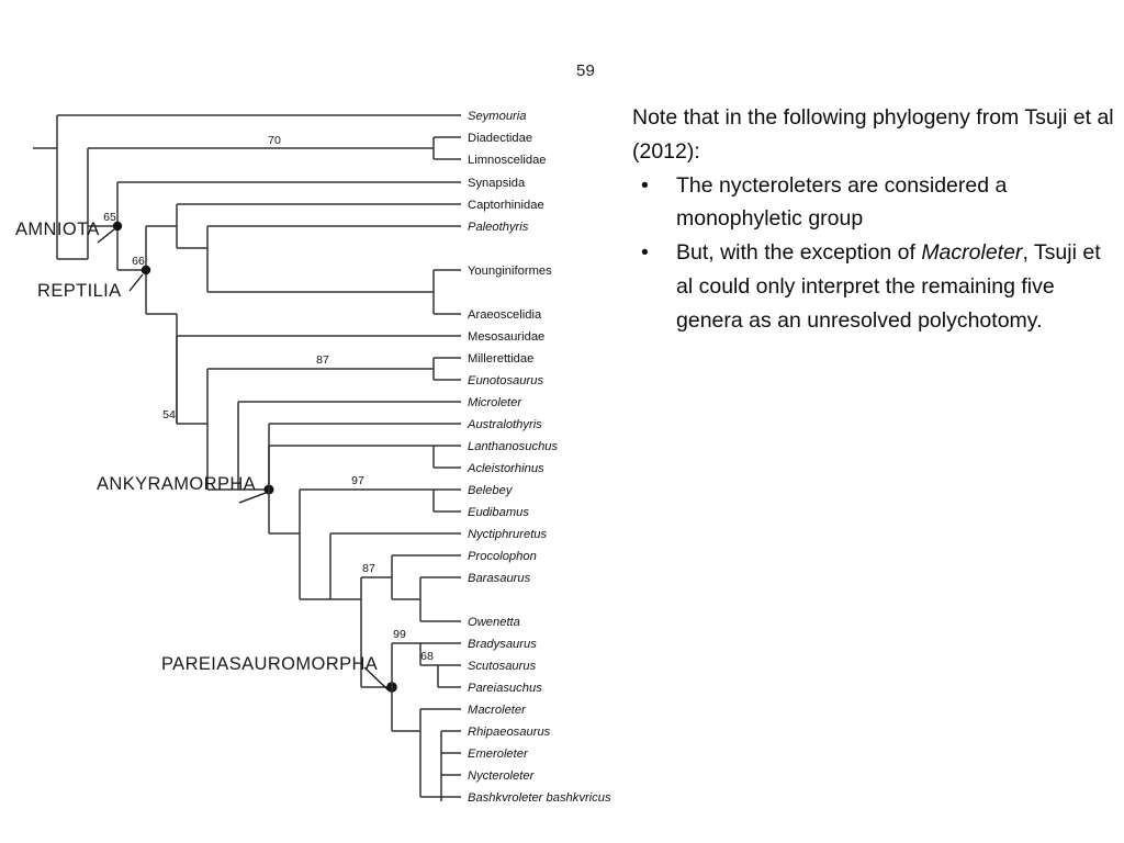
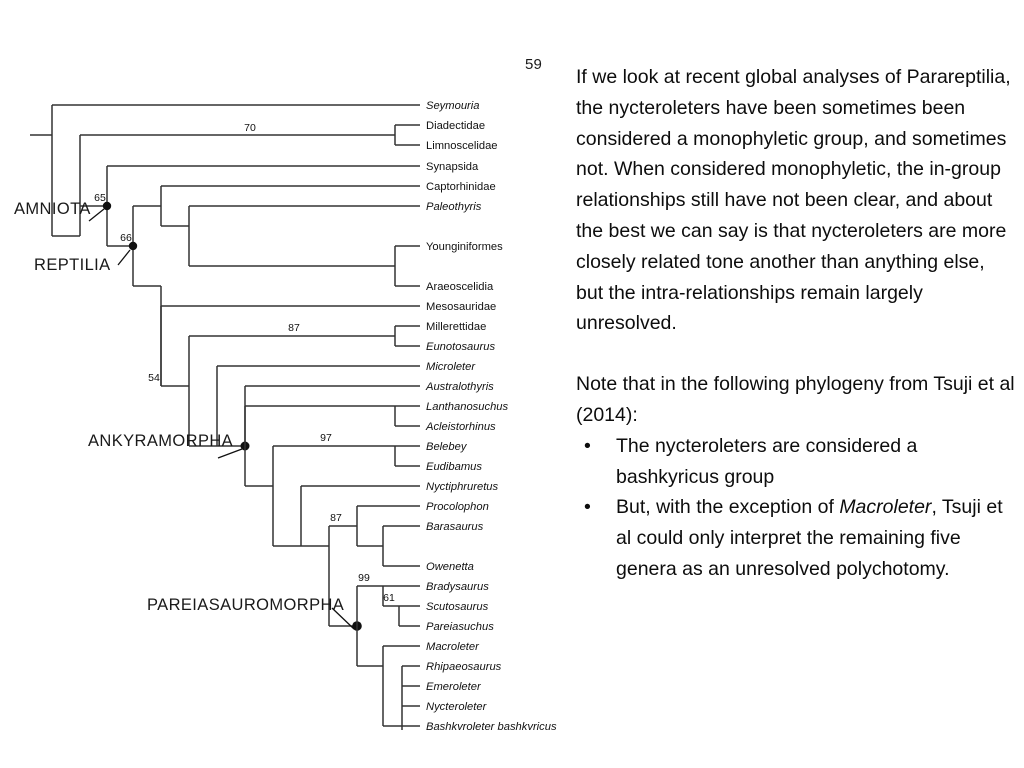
  59
  70
  65
  66
  54
  87
  97
  87
  99
- 68
+ 61
  AMNIOTA
  REPTILIA
  ANKYRAMORPHA
  PAREIASAUROMORPHA
  Seymouria
  Diadectidae
  Limnoscelidae
  Synapsida
  Captorhinidae
  Paleothyris
  Younginiformes
  Araeoscelidia
  Mesosauridae
  Millerettidae
  Eunotosaurus
  Microleter
  Australothyris
  Lanthanosuchus
  Acleistorhinus
  Belebey
  Eudibamus
  Nyctiphruretus
  Procolophon
  Barasaurus
  Owenetta
  Bradysaurus
  Scutosaurus
  Pareiasuchus
  Macroleter
  Rhipaeosaurus
  Emeroleter
  Nycteroleter
  Bashkyroleter bashkyricus
+ If we look at recent global analyses of Parareptilia, the nycteroleters have been sometimes been considered a monophyletic group, and sometimes not. When considered monophyletic, the in-group relationships still have not been clear, and about the best we can say is that nycteroleters are more closely related tone another than anything else, but the intra-relationships remain largely unresolved.
- Note that in the following phylogeny from Tsuji et al (2012):
+ Note that in the following phylogeny from Tsuji et al (2014):
  •
- The nycteroleters are considered a monophyletic group
+ The nycteroleters are considered a bashkyricus group
  •
  But, with the exception of Macroleter, Tsuji et al could only interpret the remaining five genera as an unresolved polychotomy.
